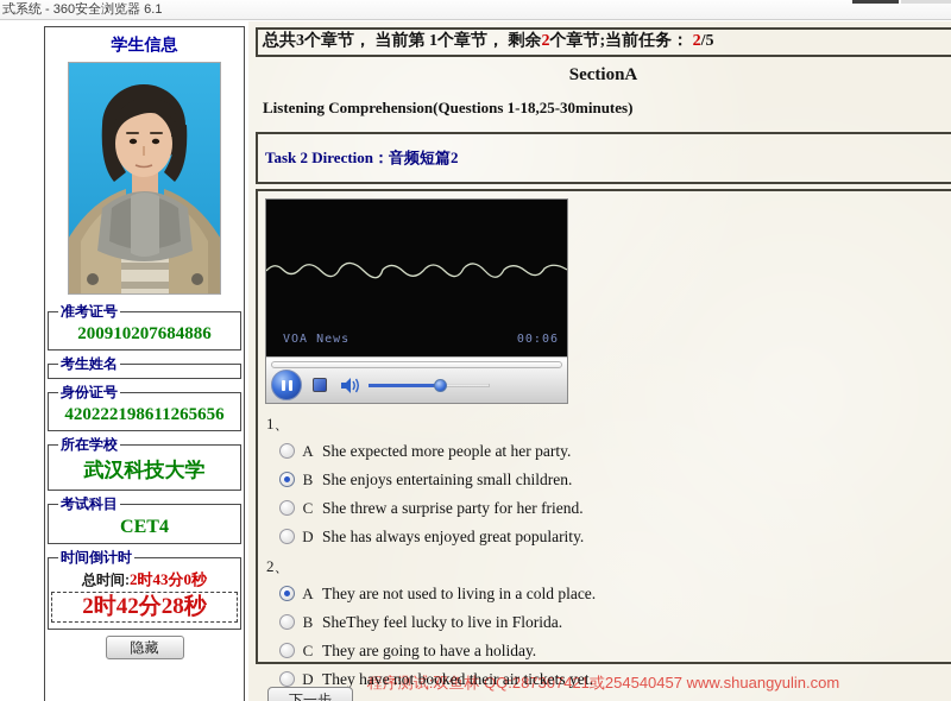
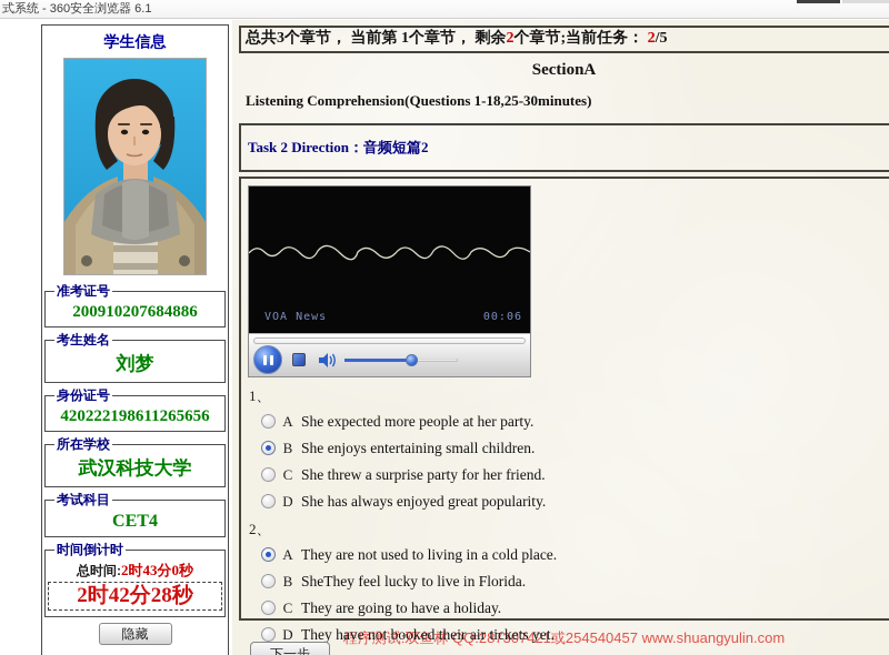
  式系统 - 360安全浏览器 6.1
  学生信息
  准考证号
  200910207684886
  考生姓名
+ 刘梦
  身份证号
  420222198611265656
  所在学校
  武汉科技大学
  考试科目
  CET4
  时间倒计时
  总时间:2时43分0秒
  2时42分28秒
  隐藏
  总共3个章节， 当前第 1个章节， 剩余2个章节;当前任务： 2/5
  SectionA
  Listening Comprehension(Questions 1-18,25-30minutes)
  Task 2 Direction：音频短篇2
  VOA News
  00:06
  1、
  A
  She expected more people at her party.
  B
  She enjoys entertaining small children.
  C
  She threw a surprise party for her friend.
  D
  She has always enjoyed great popularity.
  2、
  A
  They are not used to living in a cold place.
  B
  SheThey feel lucky to live in Florida.
  C
  They are going to have a holiday.
  D
  They have not booked their air tickets yet.
  程序测试:双鱼林 QQ:287307421或254540457 www.shuangyulin.com
  下一步
